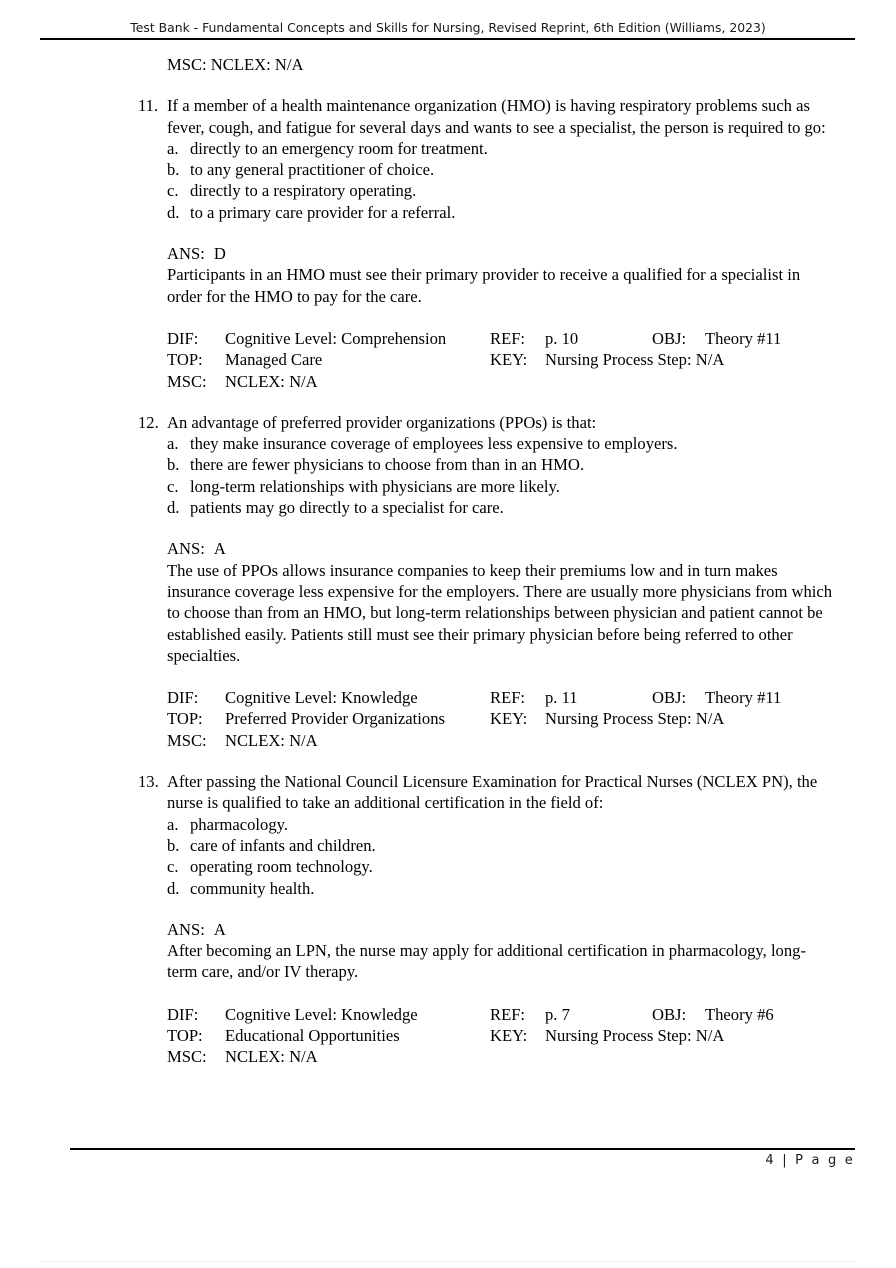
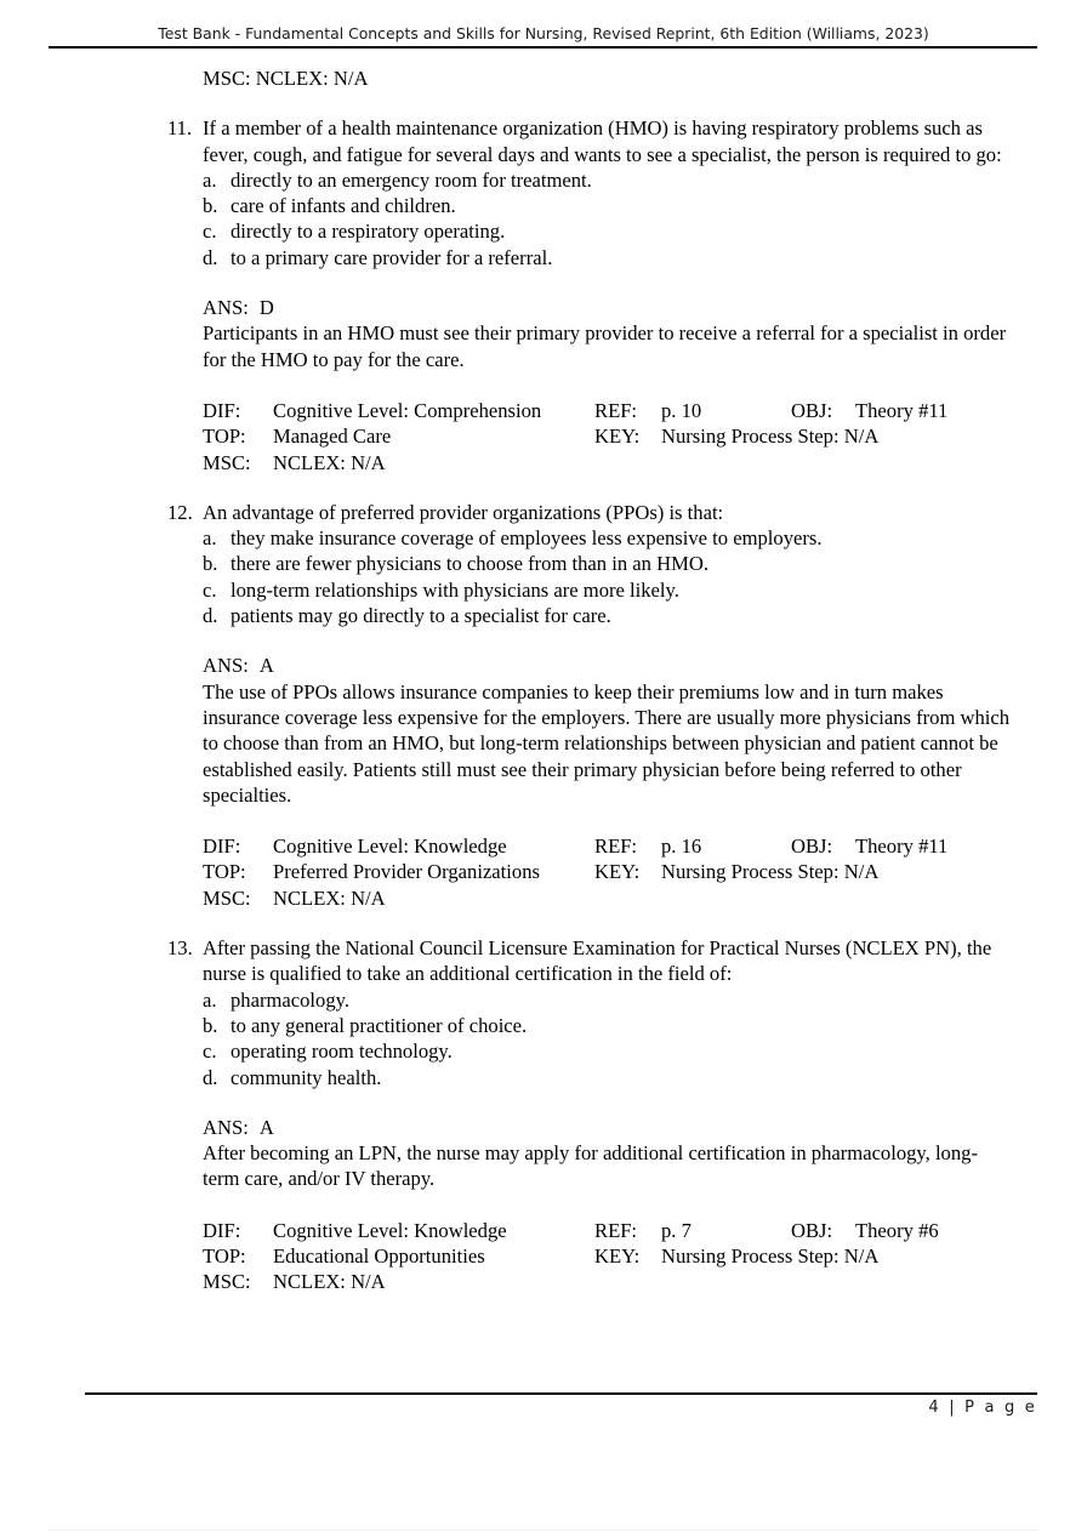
  Test Bank - Fundamental Concepts and Skills for Nursing, Revised Reprint, 6th Edition (Williams, 2023)
  MSC: NCLEX: N/A
  11.
  If a member of a health maintenance organization (HMO) is having respiratory problems such as fever, cough, and fatigue for several days and wants to see a specialist, the person is required to go:
  a.
  directly to an emergency room for treatment.
  b.
- to any general practitioner of choice.
+ care of infants and children.
  c.
  directly to a respiratory operating.
  d.
  to a primary care provider for a referral.
  ANS: D
- Participants in an HMO must see their primary provider to receive a qualified for a specialist in order for the HMO to pay for the care.
+ Participants in an HMO must see their primary provider to receive a referral for a specialist in order for the HMO to pay for the care.
  DIF:
  Cognitive Level: Comprehension
  REF:
  p. 10
  OBJ:
  Theory #11
  TOP:
  Managed Care
  KEY:
  Nursing Process Step: N/A
  MSC:
  NCLEX: N/A
  12.
  An advantage of preferred provider organizations (PPOs) is that:
  a.
  they make insurance coverage of employees less expensive to employers.
  b.
  there are fewer physicians to choose from than in an HMO.
  c.
  long-term relationships with physicians are more likely.
  d.
  patients may go directly to a specialist for care.
  ANS: A
  The use of PPOs allows insurance companies to keep their premiums low and in turn makes insurance coverage less expensive for the employers. There are usually more physicians from which to choose than from an HMO, but long-term relationships between physician and patient cannot be established easily. Patients still must see their primary physician before being referred to other specialties.
  DIF:
  Cognitive Level: Knowledge
  REF:
- p. 11
+ p. 16
  OBJ:
  Theory #11
  TOP:
  Preferred Provider Organizations
  KEY:
  Nursing Process Step: N/A
  MSC:
  NCLEX: N/A
  13.
  After passing the National Council Licensure Examination for Practical Nurses (NCLEX PN), the nurse is qualified to take an additional certification in the field of:
  a.
  pharmacology.
  b.
- care of infants and children.
+ to any general practitioner of choice.
  c.
  operating room technology.
  d.
  community health.
  ANS: A
  After becoming an LPN, the nurse may apply for additional certification in pharmacology, long-term care, and/or IV therapy.
  DIF:
  Cognitive Level: Knowledge
  REF:
  p. 7
  OBJ:
  Theory #6
  TOP:
  Educational Opportunities
  KEY:
  Nursing Process Step: N/A
  MSC:
  NCLEX: N/A
  4 | P a g e
